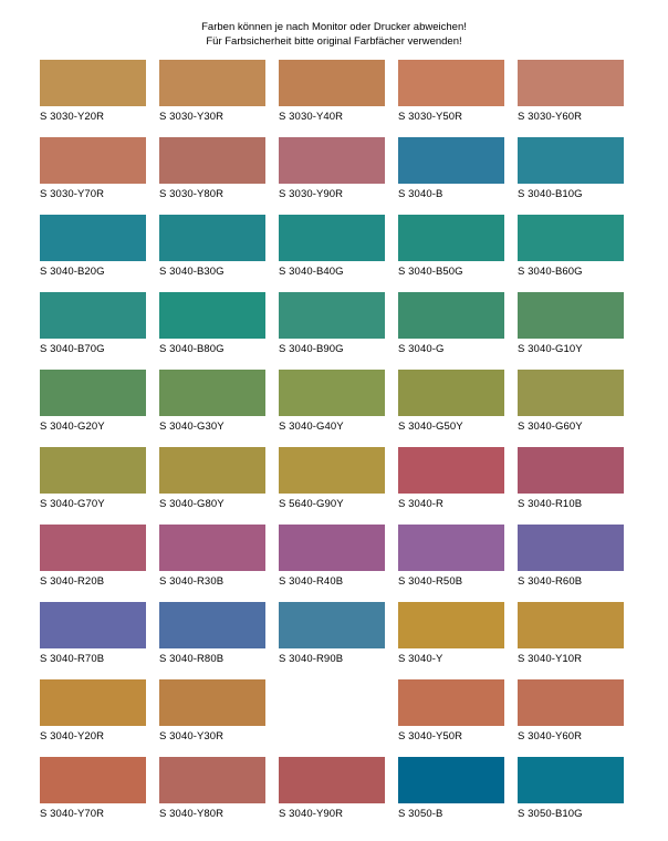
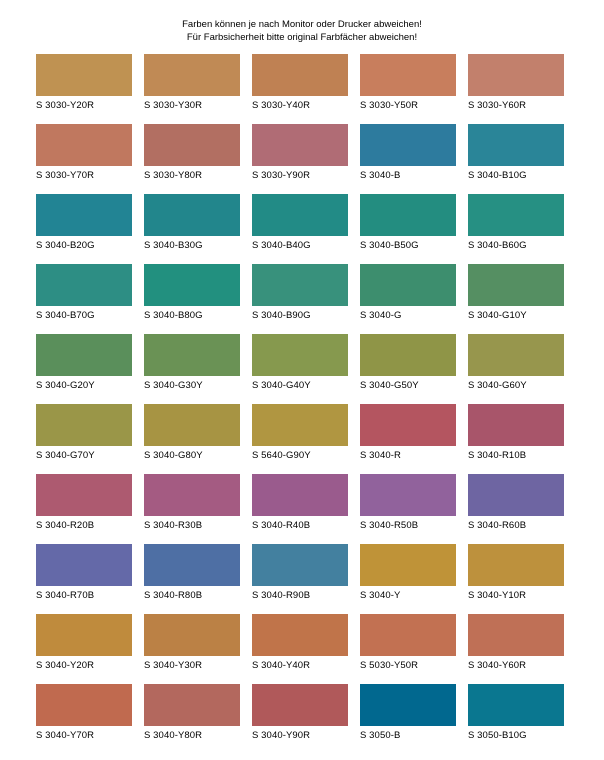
  Farben können je nach Monitor oder Drucker abweichen!
- Für Farbsicherheit bitte original Farbfächer verwenden!
+ Für Farbsicherheit bitte original Farbfächer abweichen!
  S 3030-Y20R
  S 3030-Y30R
  S 3030-Y40R
  S 3030-Y50R
  S 3030-Y60R
  S 3030-Y70R
  S 3030-Y80R
  S 3030-Y90R
  S 3040-B
  S 3040-B10G
  S 3040-B20G
  S 3040-B30G
  S 3040-B40G
  S 3040-B50G
  S 3040-B60G
  S 3040-B70G
  S 3040-B80G
  S 3040-B90G
  S 3040-G
  S 3040-G10Y
  S 3040-G20Y
  S 3040-G30Y
  S 3040-G40Y
  S 3040-G50Y
  S 3040-G60Y
  S 3040-G70Y
  S 3040-G80Y
  S 5640-G90Y
  S 3040-R
  S 3040-R10B
  S 3040-R20B
  S 3040-R30B
  S 3040-R40B
  S 3040-R50B
  S 3040-R60B
  S 3040-R70B
  S 3040-R80B
  S 3040-R90B
  S 3040-Y
  S 3040-Y10R
  S 3040-Y20R
  S 3040-Y30R
+ S 3040-Y40R
- S 3040-Y50R
+ S 5030-Y50R
  S 3040-Y60R
  S 3040-Y70R
  S 3040-Y80R
  S 3040-Y90R
  S 3050-B
  S 3050-B10G
